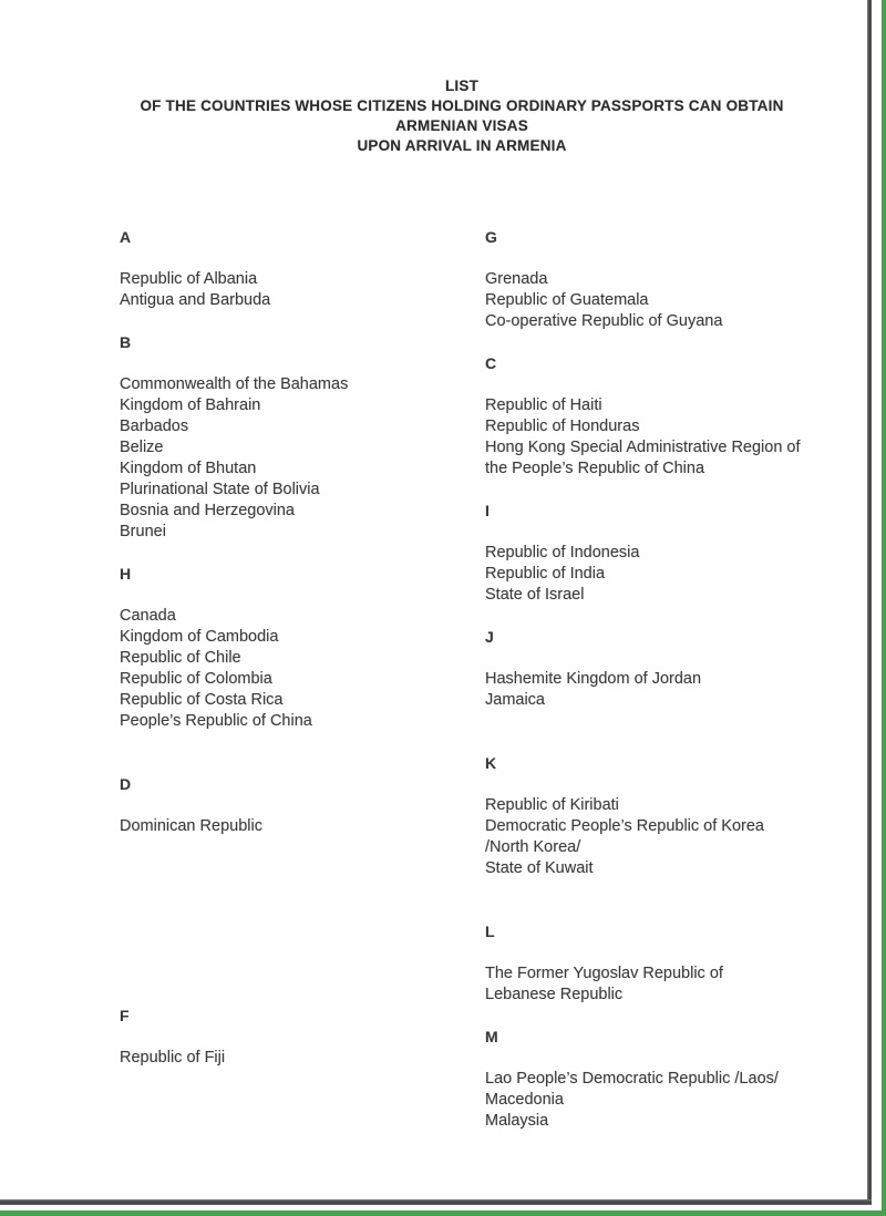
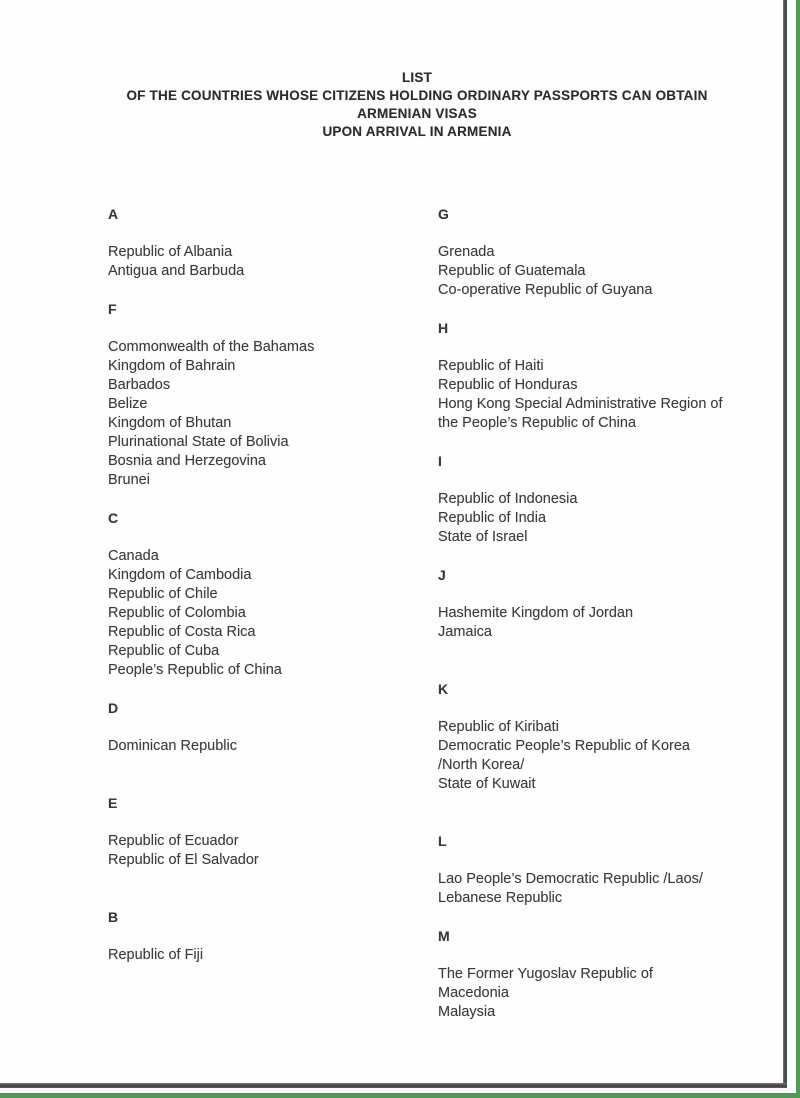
  LIST
  OF THE COUNTRIES WHOSE CITIZENS HOLDING ORDINARY PASSPORTS CAN OBTAIN
  ARMENIAN VISAS
  UPON ARRIVAL IN ARMENIA
  A
  Republic of Albania
  Antigua and Barbuda
- B
+ F
  Commonwealth of the Bahamas
  Kingdom of Bahrain
  Barbados
  Belize
  Kingdom of Bhutan
  Plurinational State of Bolivia
  Bosnia and Herzegovina
  Brunei
- H
+ C
  Canada
  Kingdom of Cambodia
  Republic of Chile
  Republic of Colombia
  Republic of Costa Rica
+ Republic of Cuba
  People’s Republic of China
  D
  Dominican Republic
+ E
+ Republic of Ecuador
+ Republic of El Salvador
- F
+ B
  Republic of Fiji
  G
  Grenada
  Republic of Guatemala
  Co-operative Republic of Guyana
- C
+ H
  Republic of Haiti
  Republic of Honduras
  Hong Kong Special Administrative Region of
  the People’s Republic of China
  I
  Republic of Indonesia
  Republic of India
  State of Israel
  J
  Hashemite Kingdom of Jordan
  Jamaica
  K
  Republic of Kiribati
  Democratic People’s Republic of Korea
  /North Korea/
  State of Kuwait
  L
- The Former Yugoslav Republic of
+ Lao People’s Democratic Republic /Laos/
  Lebanese Republic
  M
- Lao People’s Democratic Republic /Laos/
+ The Former Yugoslav Republic of
  Macedonia
  Malaysia
